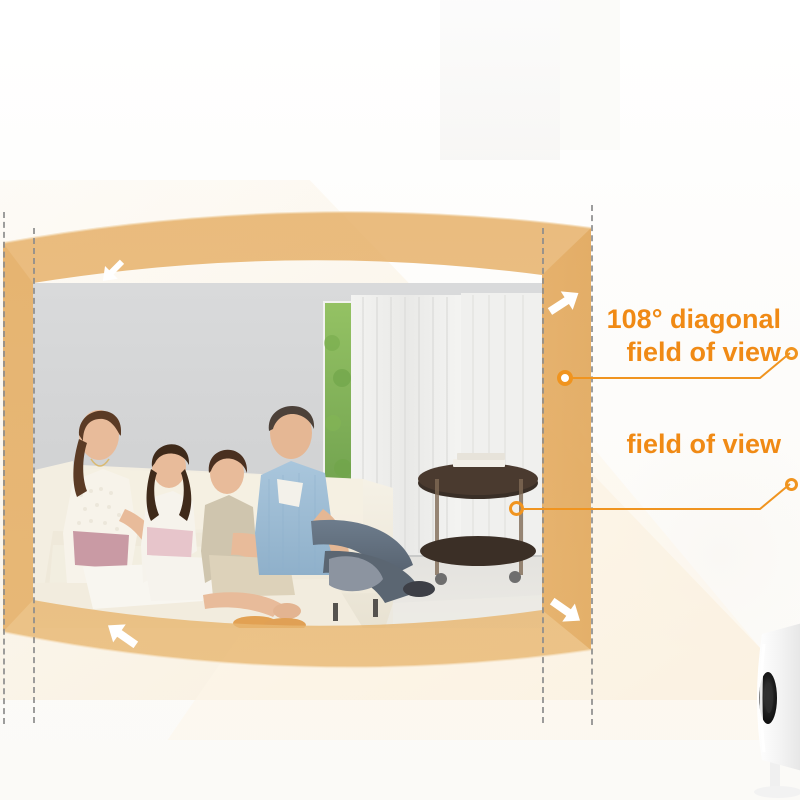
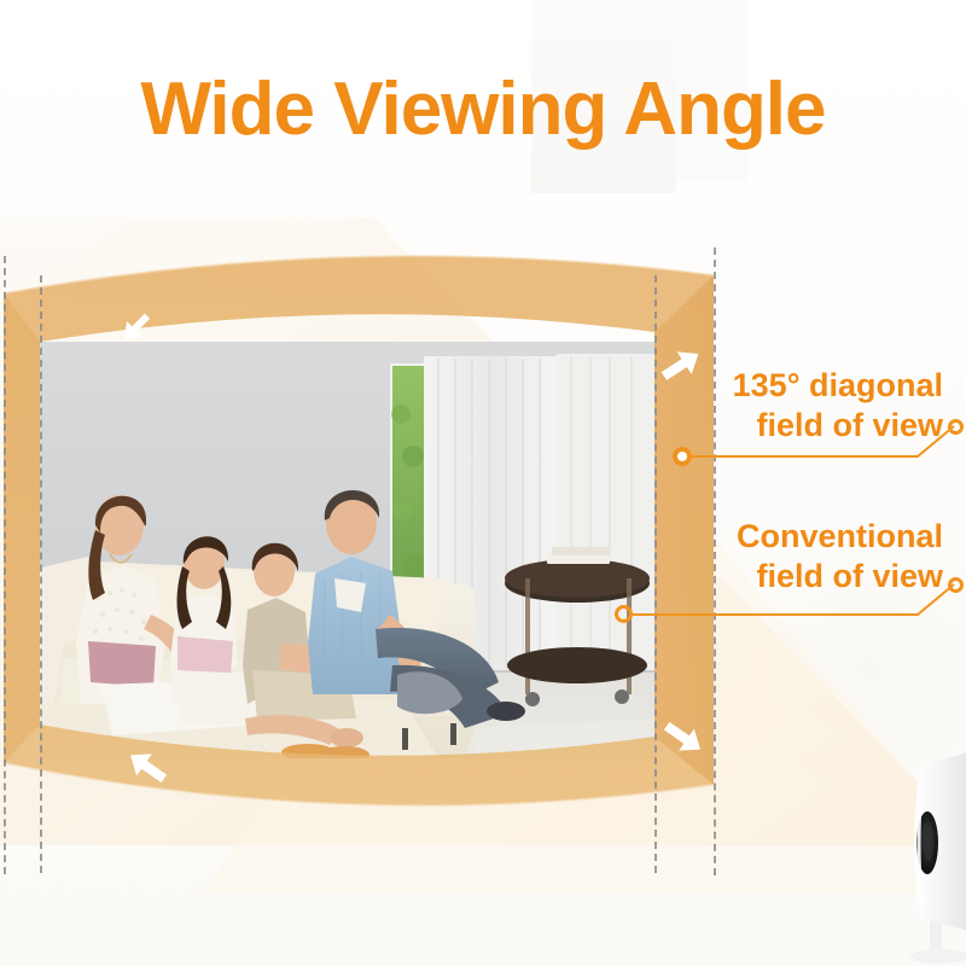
- 108° diagonal
+ 135° diagonal
  field of view
+ Conventional
  field of view
+ Wide Viewing Angle
